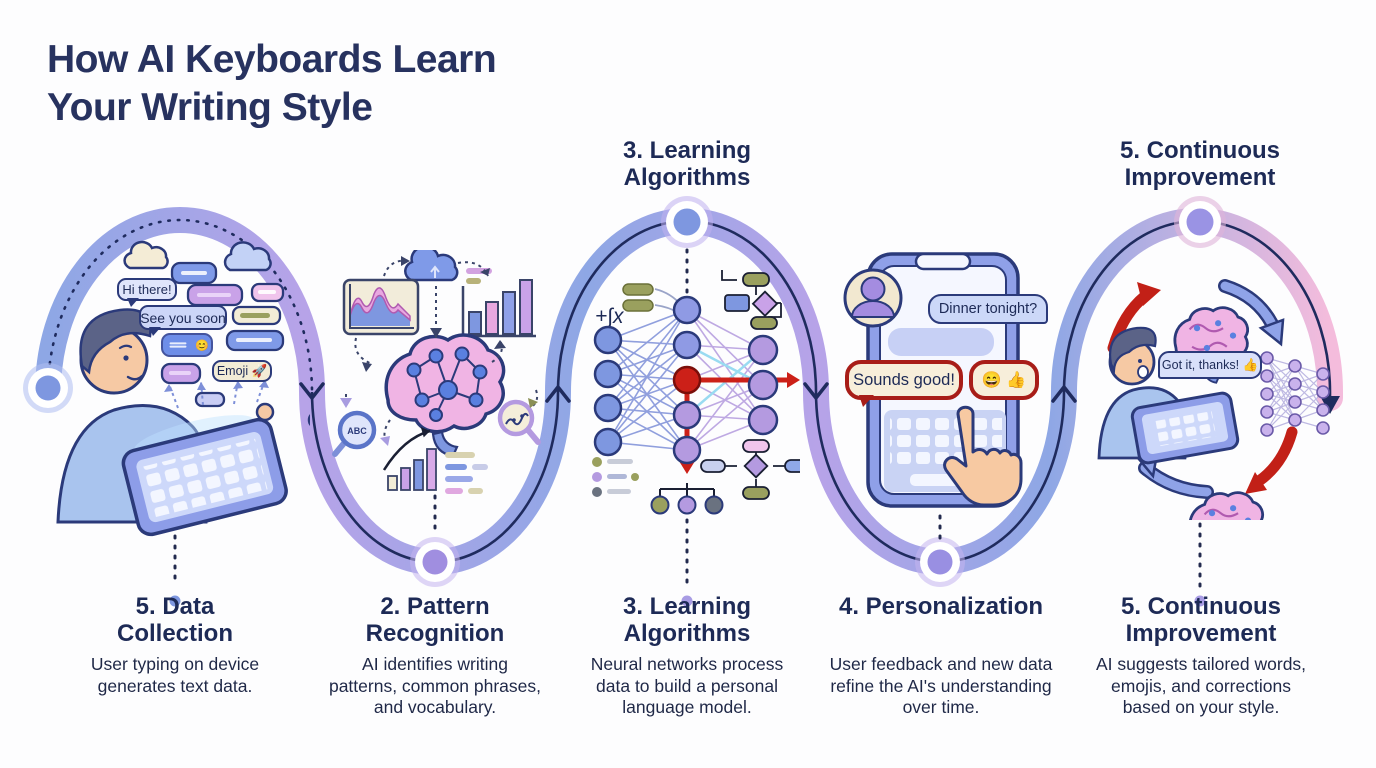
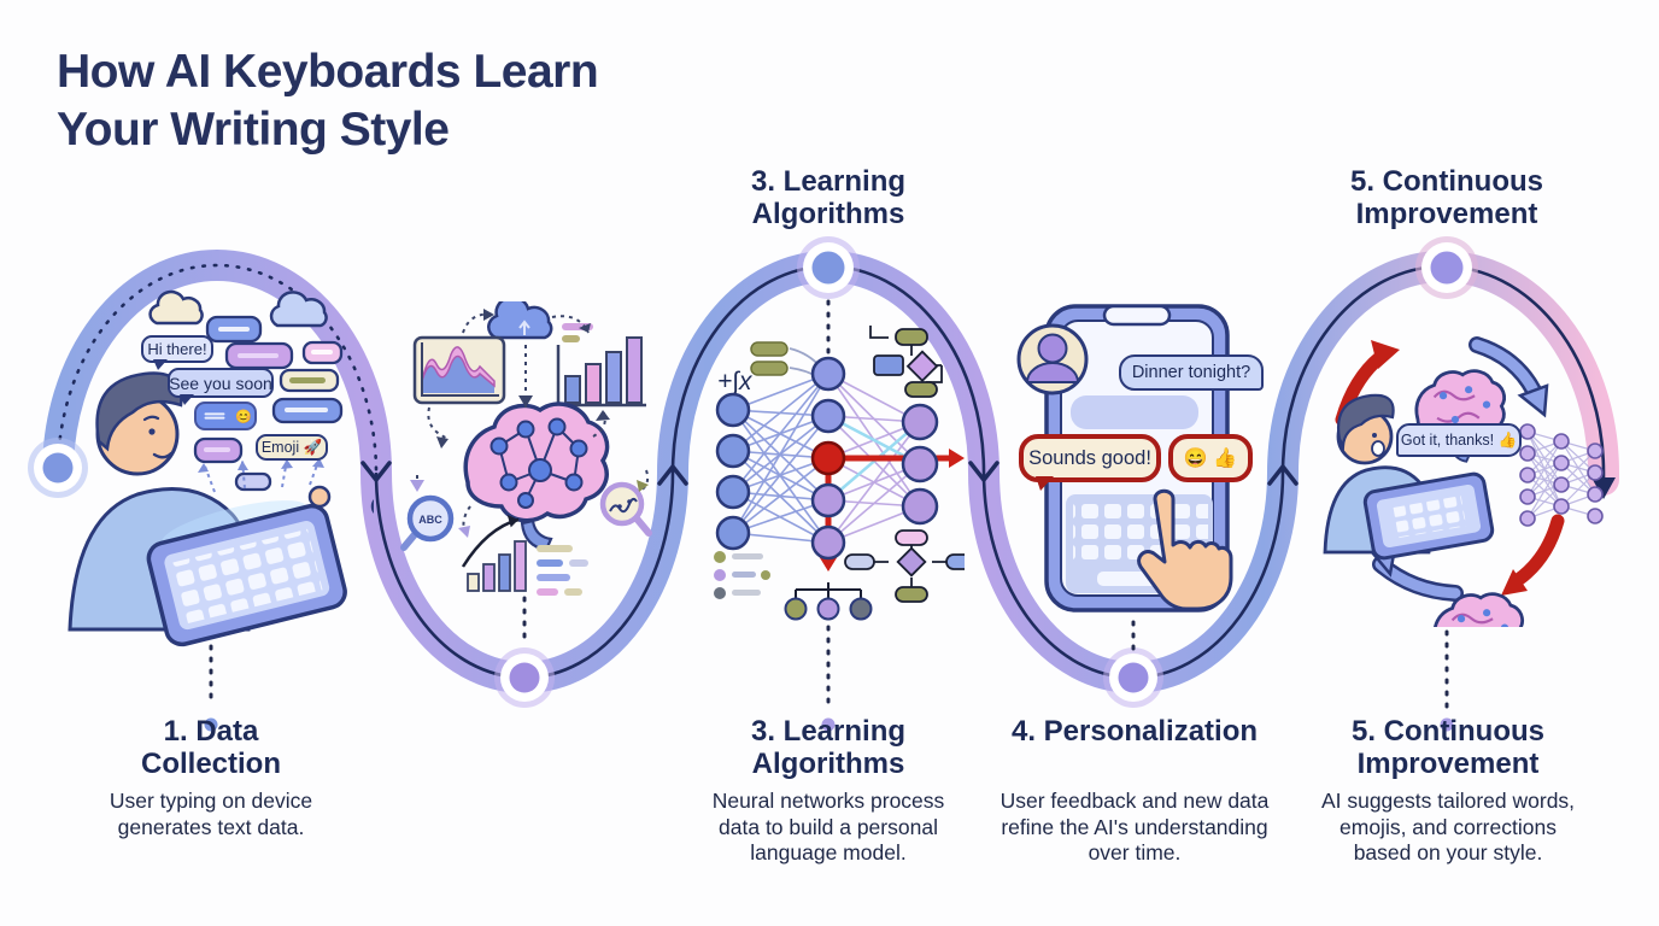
  Hi there!
  See you soon
  😊
  Emoji 🚀
  ABC
  +∫x
  Dinner tonight?
  Sounds good!
  😄 👍
  Got it, thanks! 👍
  How AI Keyboards Learn
  Your Writing Style
  3. Learning
  Algorithms
  5. Continuous
  Improvement
- 5. Data
+ 1. Data
  Collection
  User typing on device generates text data.
- 2. Pattern
- Recognition
- AI identifies writing patterns, common phrases, and vocabulary.
  3. Learning
  Algorithms
  Neural networks process data to build a personal language model.
  4. Personalization
  User feedback and new data refine the AI's understanding over time.
  5. Continuous
  Improvement
  AI suggests tailored words, emojis, and corrections based on your style.
